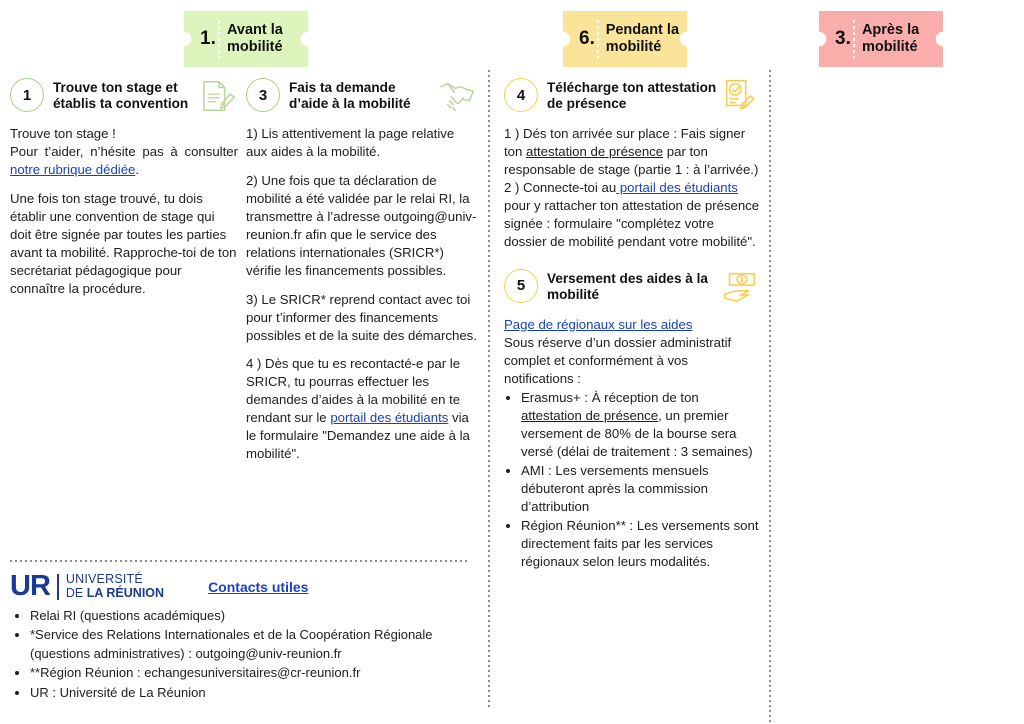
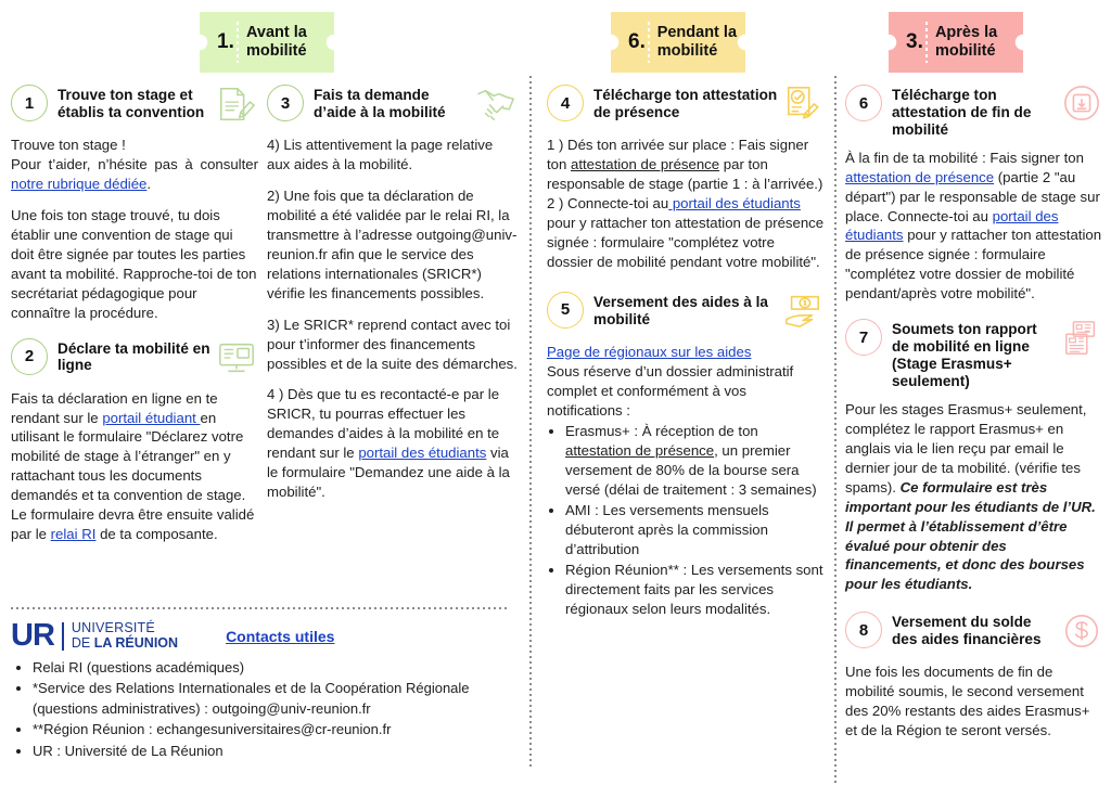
  1.
  Avant la mobilité
  6.
  Pendant la mobilité
  3.
  Après la mobilité
  1
  Trouve ton stage et établis ta convention
  Trouve ton stage !
  Pour t’aider, n’hésite pas à consulter notre rubrique dédiée.
  Une fois ton stage trouvé, tu dois établir une convention de stage qui doit être signée par toutes les parties avant ta mobilité. Rapproche-toi de ton secrétariat pédagogique pour connaître la procédure.
+ 2
+ Déclare ta mobilité en ligne
+ Fais ta déclaration en ligne en te rendant sur le portail étudiant en utilisant le formulaire "Déclarez votre mobilité de stage à l’étranger" en y rattachant tous les documents demandés et ta convention de stage. Le formulaire devra être ensuite validé par le relai RI de ta composante.
  3
  Fais ta demande d’aide à la mobilité
- 1) Lis attentivement la page relative aux aides à la mobilité.
+ 4) Lis attentivement la page relative aux aides à la mobilité.
  2) Une fois que ta déclaration de mobilité a été validée par le relai RI, la transmettre à l’adresse outgoing@univ-reunion.fr afin que le service des relations internationales (SRICR*) vérifie les financements possibles.
  3) Le SRICR* reprend contact avec toi pour t’informer des financements possibles et de la suite des démarches.
  4 ) Dès que tu es recontacté-e par le SRICR, tu pourras effectuer les demandes d’aides à la mobilité en te rendant sur le portail des étudiants via le formulaire "Demandez une aide à la mobilité".
  4
  Télécharge ton attestation de présence
  1 ) Dés ton arrivée sur place : Fais signer ton attestation de présence par ton responsable de stage (partie 1 : à l’arrivée.)
  2 ) Connecte-toi au portail des étudiants pour y rattacher ton attestation de présence signée : formulaire "complétez votre dossier de mobilité pendant votre mobilité".
  5
  Versement des aides à la mobilité
  Page de régionaux sur les aides
  Sous réserve d’un dossier administratif complet et conformément à vos notifications :
  Erasmus+ : À réception de ton attestation de présence, un premier versement de 80% de la bourse sera versé (délai de traitement : 3 semaines)
  AMI : Les versements mensuels débuteront après la commission d’attribution
  Région Réunion** : Les versements sont directement faits par les services régionaux selon leurs modalités.
+ 6
+ Télécharge ton attestation de fin de mobilité
+ À la fin de ta mobilité : Fais signer ton attestation de présence (partie 2 "au départ") par le responsable de stage sur place. Connecte-toi au portail des étudiants pour y rattacher ton attestation de présence signée : formulaire "complétez votre dossier de mobilité pendant/après votre mobilité".
+ 7
+ Soumets ton rapport de mobilité en ligne (Stage Erasmus+ seulement)
+ Pour les stages Erasmus+ seulement, complétez le rapport Erasmus+ en anglais via le lien reçu par email le dernier jour de ta mobilité. (vérifie tes spams). Ce formulaire est très important pour les étudiants de l’UR. Il permet à l’établissement d’être évalué pour obtenir des financements, et donc des bourses pour les étudiants.
+ 8
+ Versement du solde des aides financières
+ Une fois les documents de fin de mobilité soumis, le second versement des 20% restants des aides Erasmus+ et de la Région te seront versés.
  UR
  UNIVERSITÉ
  DE LA RÉUNION
  Contacts utiles
  Relai RI (questions académiques)
  *Service des Relations Internationales et de la Coopération Régionale (questions administratives) : outgoing@univ-reunion.fr
  **Région Réunion : echangesuniversitaires@cr-reunion.fr
  UR : Université de La Réunion
